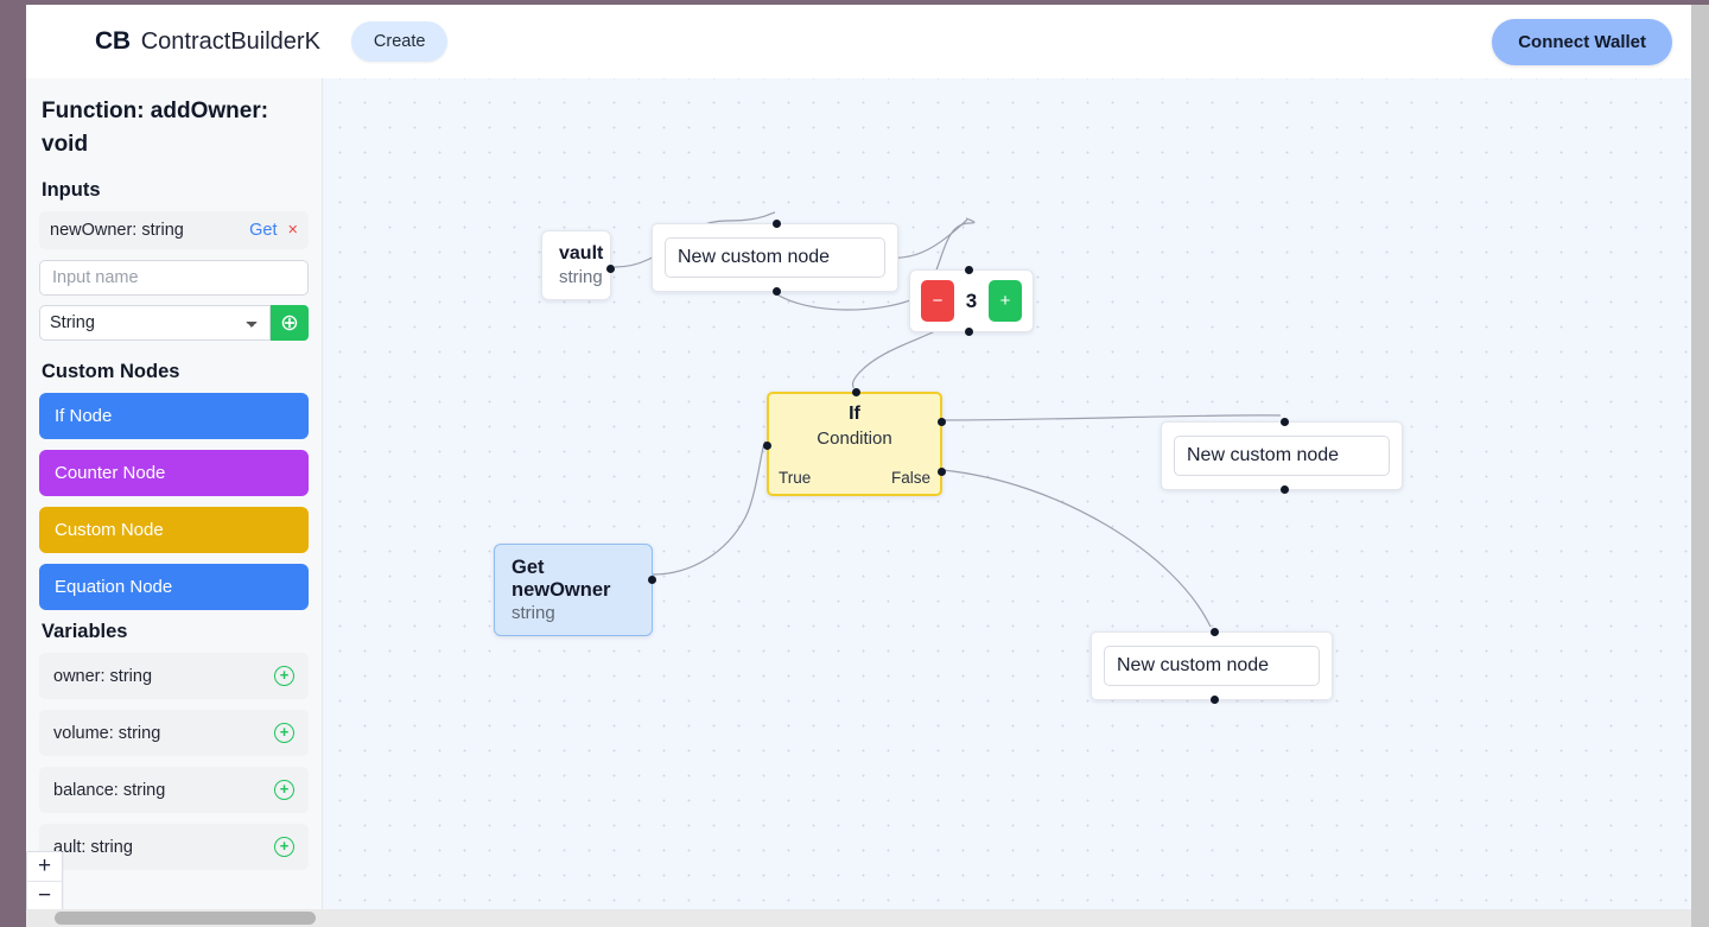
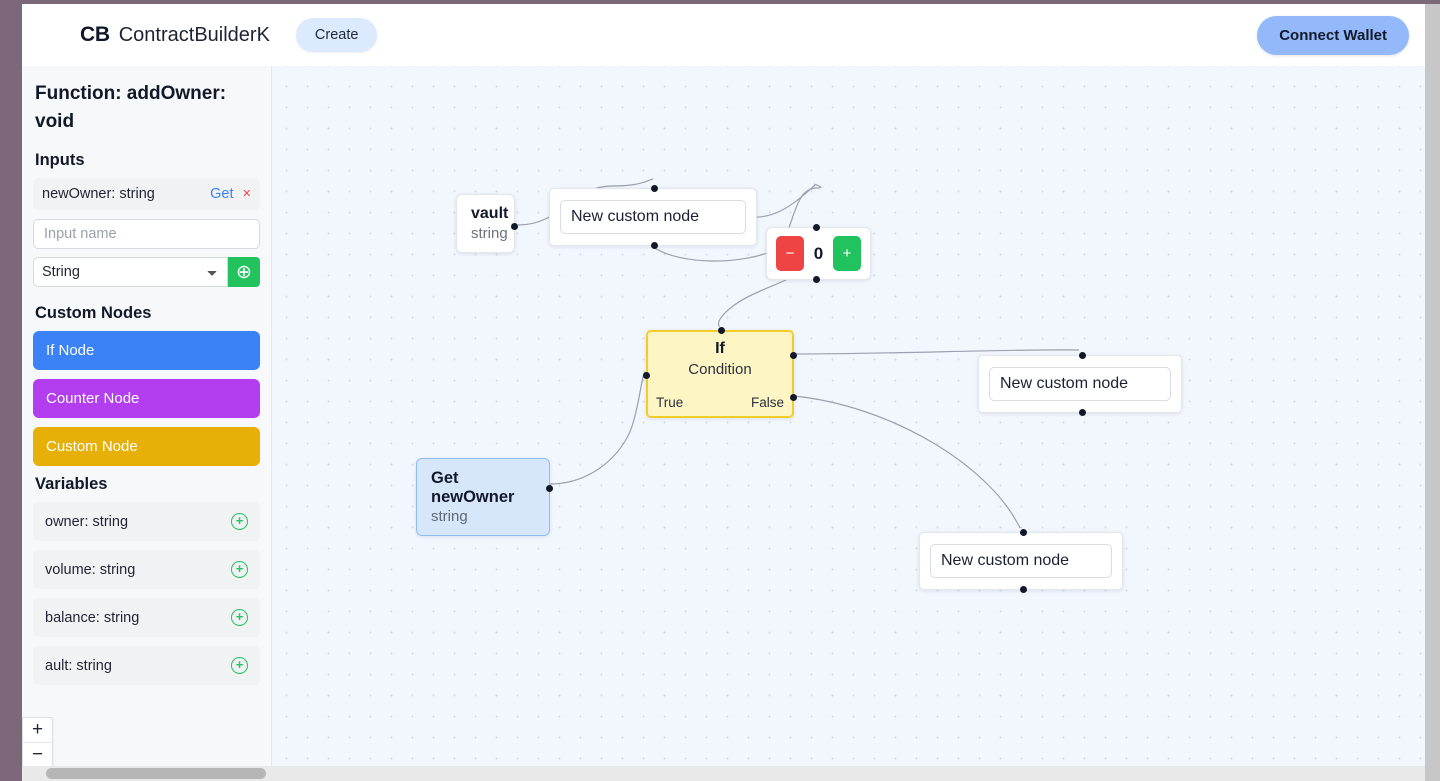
  CB
  ContractBuilderK
  Create
  Connect Wallet
  Function: addOwner: void
  Inputs
  newOwner: string
  Get
  ×
  Input name
  String
  ⊕
  Custom Nodes
  If Node
  Counter Node
  Custom Node
- Equation Node
  Variables
  owner: string
  +
  volume: string
  +
  balance: string
  +
  ault: string
  +
  +
  −
  vault
  string
  New custom node
  −
- 3
+ 0
  +
  If
  Condition
  True
  False
  Get newOwner
  string
  New custom node
  New custom node
